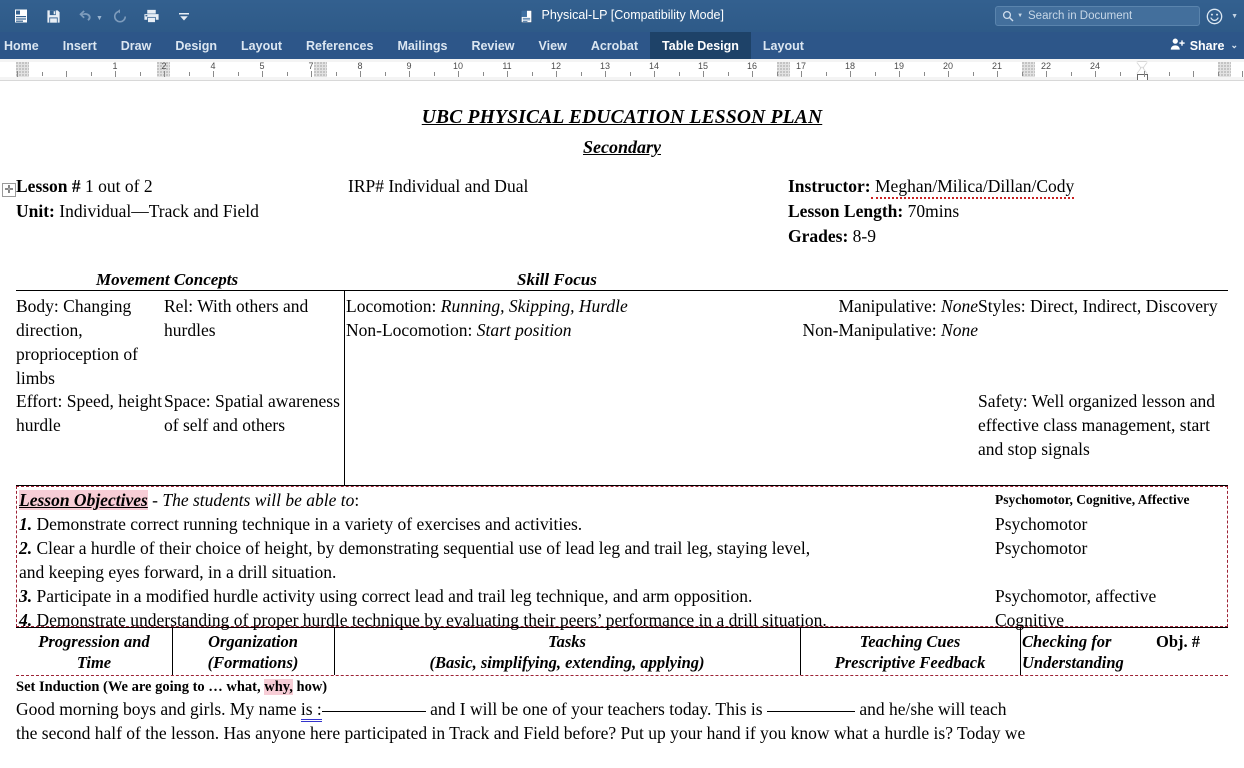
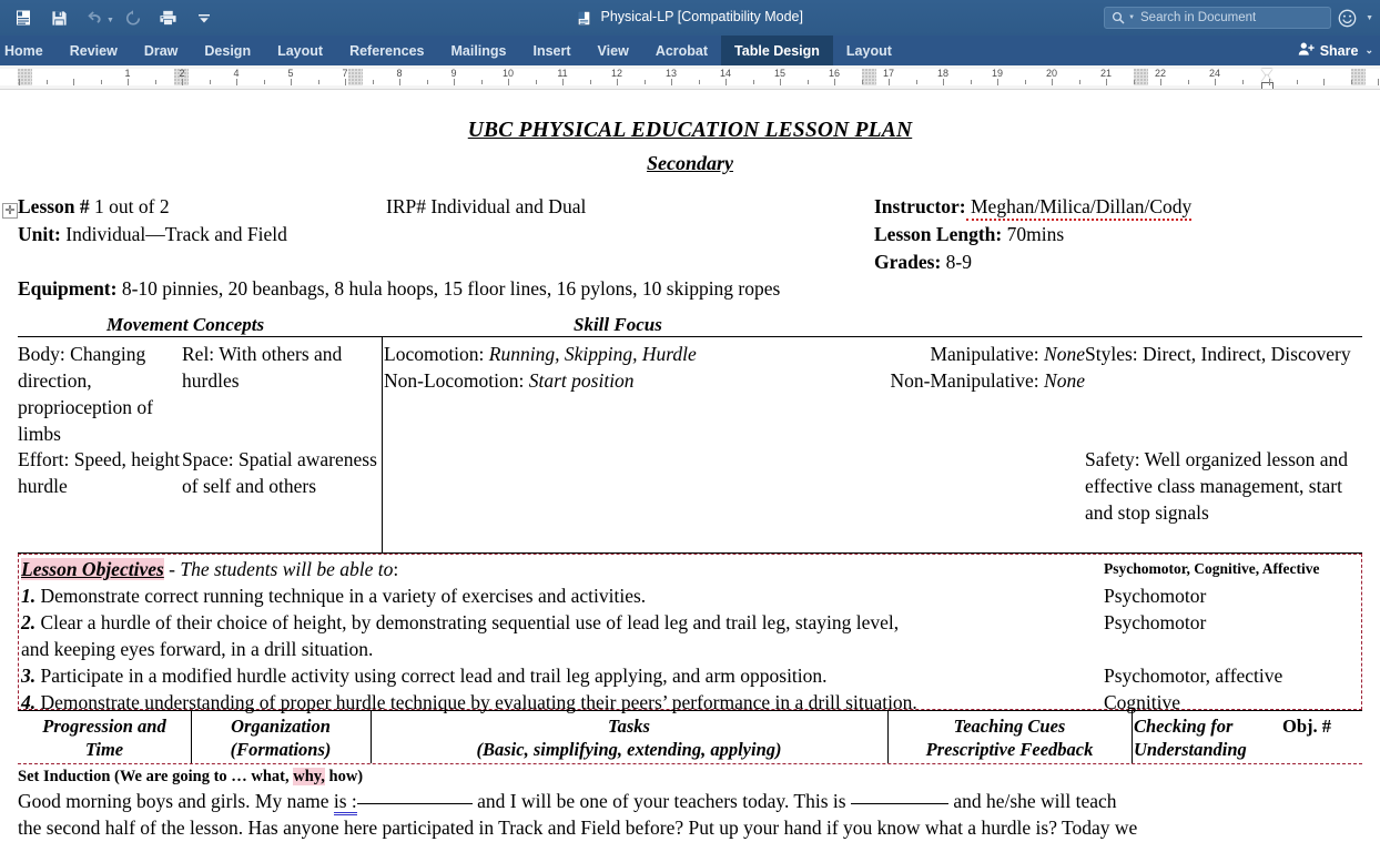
  ▼
  Physical-LP [Compatibility Mode]
  Search in Document
  ▼
  Home
- Insert
+ Review
  Draw
  Design
  Layout
  References
  Mailings
- Review
+ Insert
  View
  Acrobat
  Table Design
  Layout
  Share
  ⌄
  1
  2
  4
  5
  7
  8
  9
  10
  11
  12
  13
  14
  15
  16
  17
  18
  19
  20
  21
  22
  24
  ✛
  UBC PHYSICAL EDUCATION LESSON PLAN
  Secondary
  Lesson # 1 out of 2
  Unit: Individual—Track and Field
  IRP# Individual and Dual
  Instructor: Meghan/Milica/Dillan/Cody
  Lesson Length: 70mins
  Grades: 8-9
+ Equipment: 8-10 pinnies, 20 beanbags, 8 hula hoops, 15 floor lines, 16 pylons, 10 skipping ropes
  Movement Concepts
  Skill Focus
  Body: Changing direction, proprioception of limbs
  Rel: With others and hurdles
  Locomotion: Running, Skipping, Hurdle
  Non-Locomotion: Start position
  Manipulative: None
  Non-Manipulative: None
  Styles: Direct, Indirect, Discovery
  Effort: Speed, height hurdle
  Space: Spatial awareness of self and others
  Safety: Well organized lesson and effective class management, start and stop signals
  Lesson Objectives - The students will be able to:
  Psychomotor, Cognitive, Affective
  1. Demonstrate correct running technique in a variety of exercises and activities.
  Psychomotor
  2. Clear a hurdle of their choice of height, by demonstrating sequential use of lead leg and trail leg, staying level,
  Psychomotor
  and keeping eyes forward, in a drill situation.
- 3. Participate in a modified hurdle activity using correct lead and trail leg technique, and arm opposition.
+ 3. Participate in a modified hurdle activity using correct lead and trail leg applying, and arm opposition.
  Psychomotor, affective
  4. Demonstrate understanding of proper hurdle technique by evaluating their peers’ performance in a drill situation.
  Cognitive
  Progression and
  Time
  Organization
  (Formations)
  Tasks
  (Basic, simplifying, extending, applying)
  Teaching Cues
  Prescriptive Feedback
  Checking for
  Understanding
  Obj. #
  Set Induction (We are going to … what, why, how)
  Good morning boys and girls. My name is : and I will be one of your teachers today. This is and he/she will teach
  the second half of the lesson. Has anyone here participated in Track and Field before? Put up your hand if you know what a hurdle is? Today we
